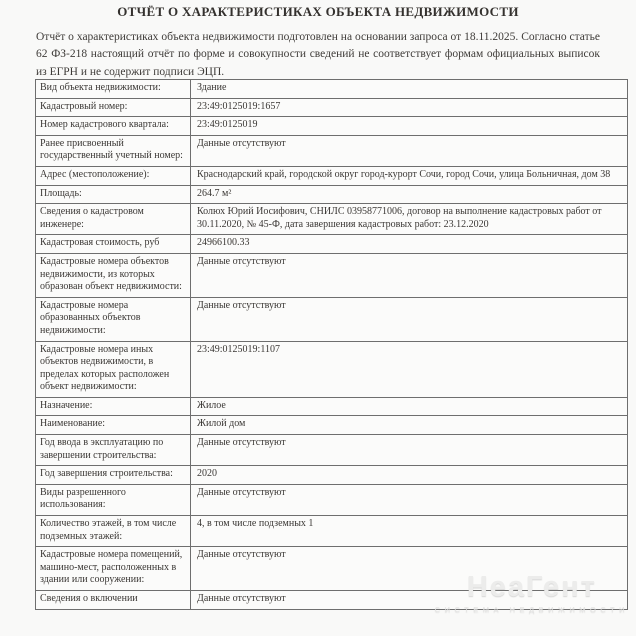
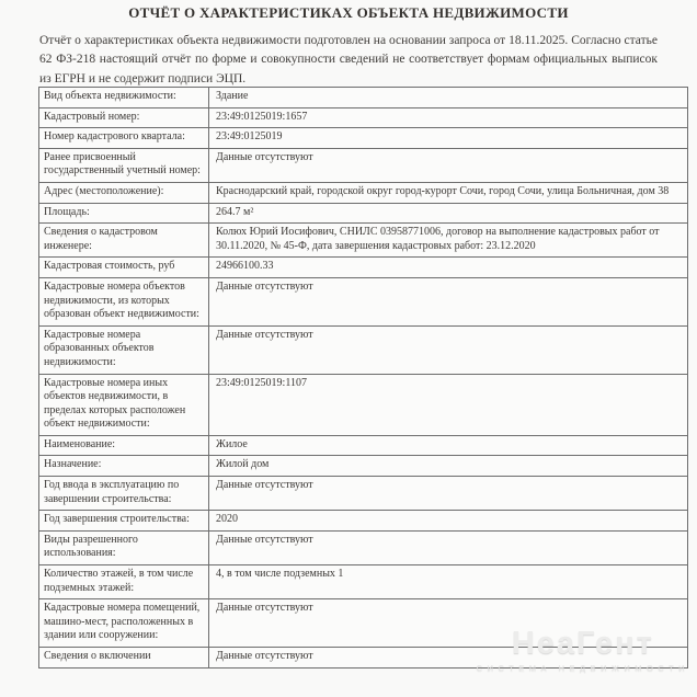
  ОТЧЁТ О ХАРАКТЕРИСТИКАХ ОБЪЕКТА НЕДВИЖИМОСТИ
  Отчёт о характеристиках объекта недвижимости подготовлен на основании запроса от 18.11.2025. Согласно статье 62 ФЗ-218 настоящий отчёт по форме и совокупности сведений не соответствует формам официальных выписок из ЕГРН и не содержит подписи ЭЦП.
  Вид объекта недвижимости:
  Здание
  Кадастровый номер:
  23:49:0125019:1657
  Номер кадастрового квартала:
  23:49:0125019
  Ранее присвоенный государственный учетный номер:
  Данные отсутствуют
  Адрес (местоположение):
  Краснодарский край, городской округ город-курорт Сочи, город Сочи, улица Больничная, дом 38
  Площадь:
  264.7 м²
  Сведения о кадастровом инженере:
  Колюх Юрий Иосифович, СНИЛС 03958771006, договор на выполнение кадастровых работ от 30.11.2020, № 45-Ф, дата завершения кадастровых работ: 23.12.2020
  Кадастровая стоимость, руб
  24966100.33
  Кадастровые номера объектов недвижимости, из которых образован объект недвижимости:
  Данные отсутствуют
  Кадастровые номера образованных объектов недвижимости:
  Данные отсутствуют
  Кадастровые номера иных объектов недвижимости, в пределах которых расположен объект недвижимости:
  23:49:0125019:1107
- Назначение:
+ Наименование:
  Жилое
- Наименование:
+ Назначение:
  Жилой дом
  Год ввода в эксплуатацию по завершении строительства:
  Данные отсутствуют
  Год завершения строительства:
  2020
  Виды разрешенного использования:
  Данные отсутствуют
  Количество этажей, в том числе подземных этажей:
  4, в том числе подземных 1
  Кадастровые номера помещений, машино-мест, расположенных в здании или сооружении:
  Данные отсутствуют
  Сведения о включении
  Данные отсутствуют
  НеаГент
  СИСТЕМА НЕДВИЖИМОСТИ
